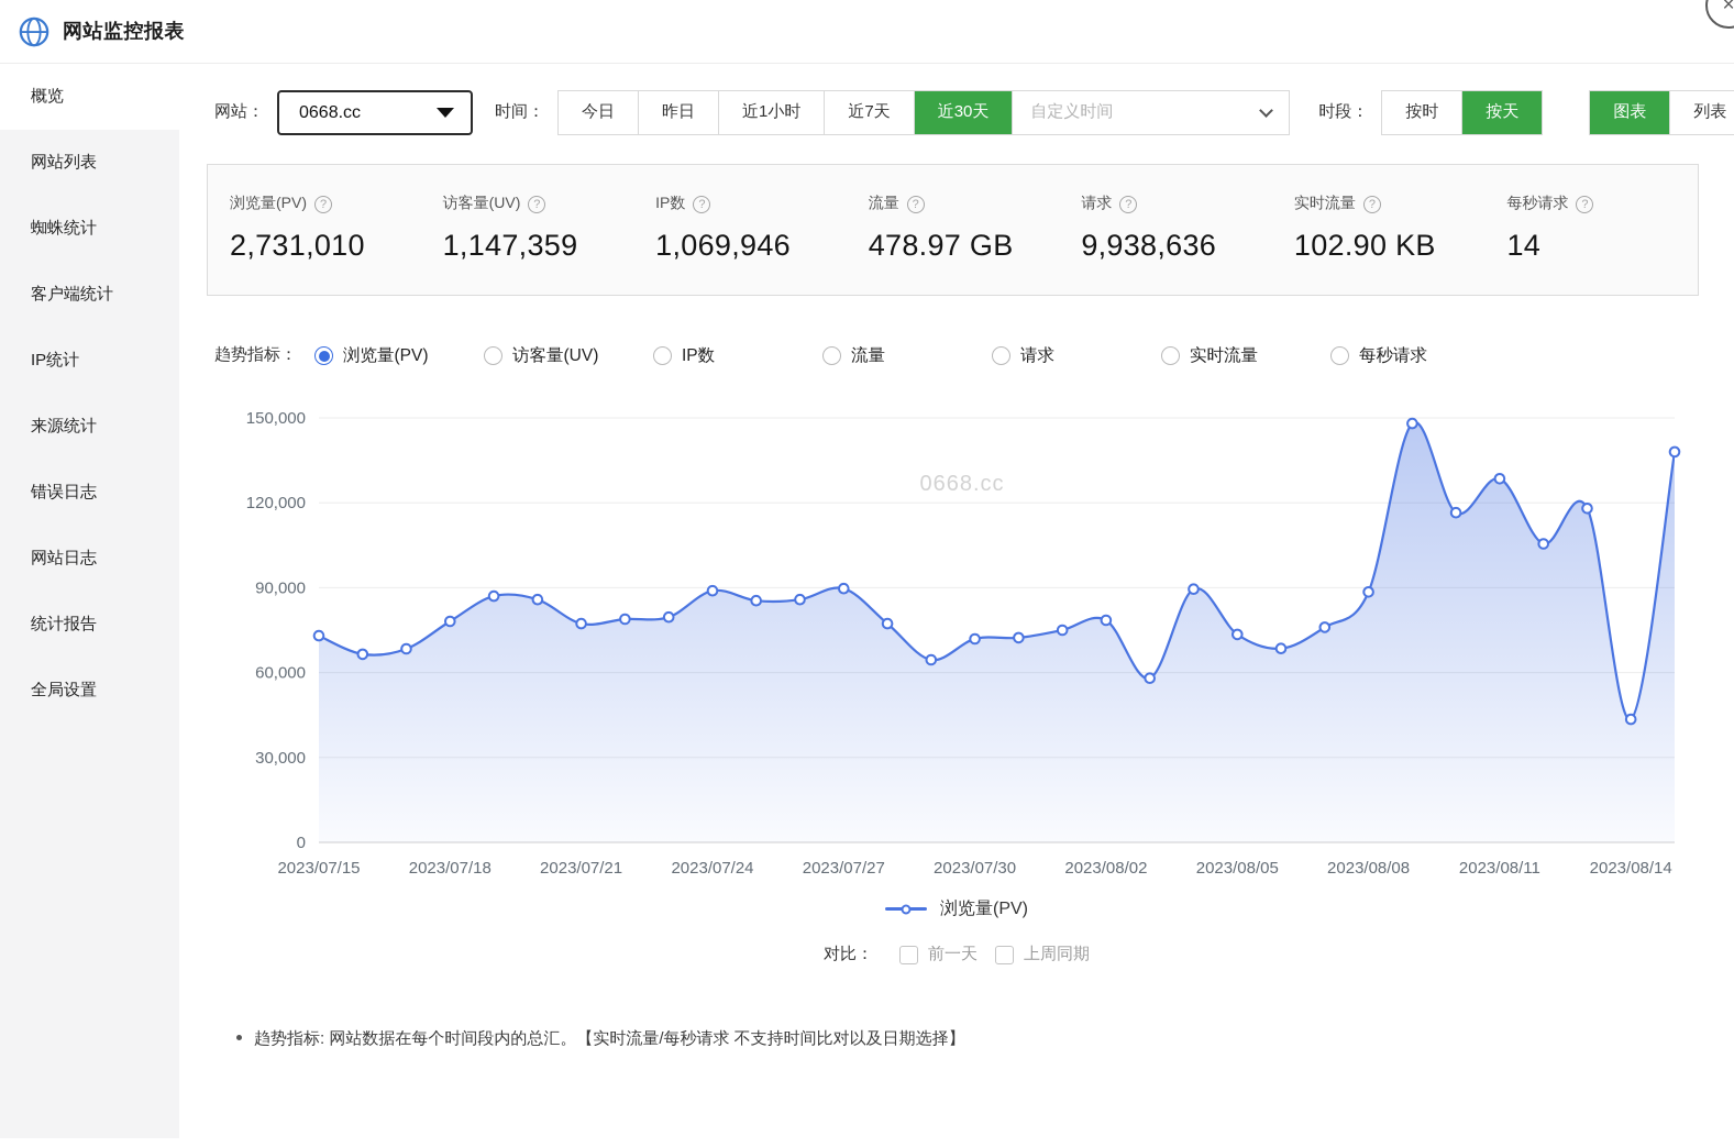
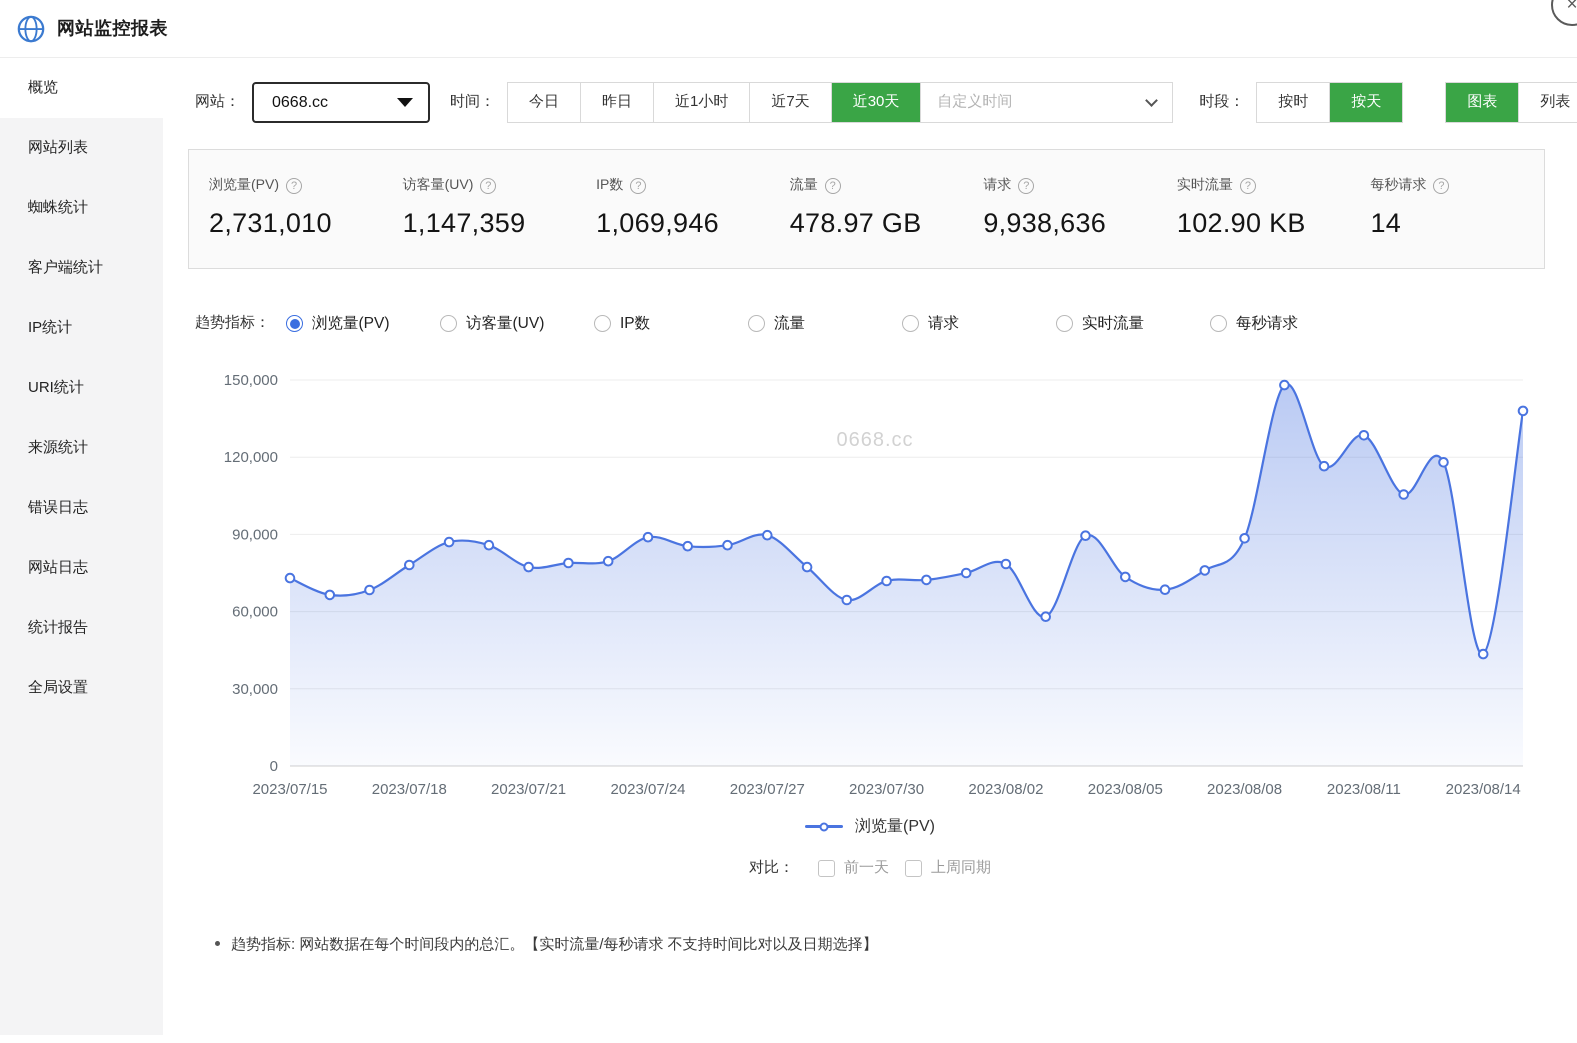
  网站监控报表
  ×
  概览
  网站列表
  蜘蛛统计
  客户端统计
  IP统计
+ URI统计
  来源统计
  错误日志
  网站日志
  统计报告
  全局设置
  网站：
  0668.cc
  时间：
  今日
  昨日
  近1小时
  近7天
  近30天
  自定义时间
  时段：
  按时
  按天
  图表
  列表
  浏览量(PV)
  ?
  2,731,010
  访客量(UV)
  ?
  1,147,359
  IP数
  ?
  1,069,946
  流量
  ?
  478.97 GB
  请求
  ?
  9,938,636
  实时流量
  ?
  102.90 KB
  每秒请求
  ?
  14
  趋势指标：
  浏览量(PV)
  访客量(UV)
  IP数
  流量
  请求
  实时流量
  每秒请求
  0
  30,000
  60,000
  90,000
  120,000
  150,000
  0668.cc
  2023/07/15
  2023/07/18
  2023/07/21
  2023/07/24
  2023/07/27
  2023/07/30
  2023/08/02
  2023/08/05
  2023/08/08
  2023/08/11
  2023/08/14
  浏览量(PV)
  对比：
  前一天
  上周同期
  趋势指标: 网站数据在每个时间段内的总汇。【实时流量/每秒请求 不支持时间比对以及日期选择】
